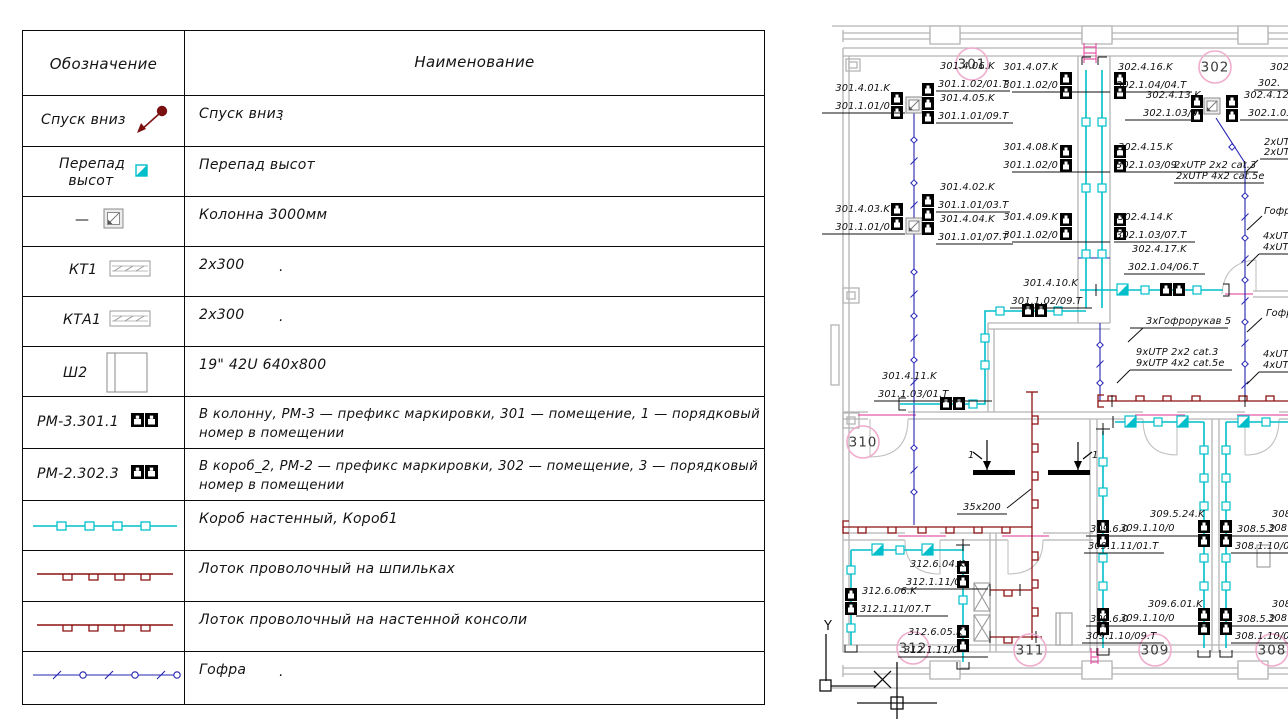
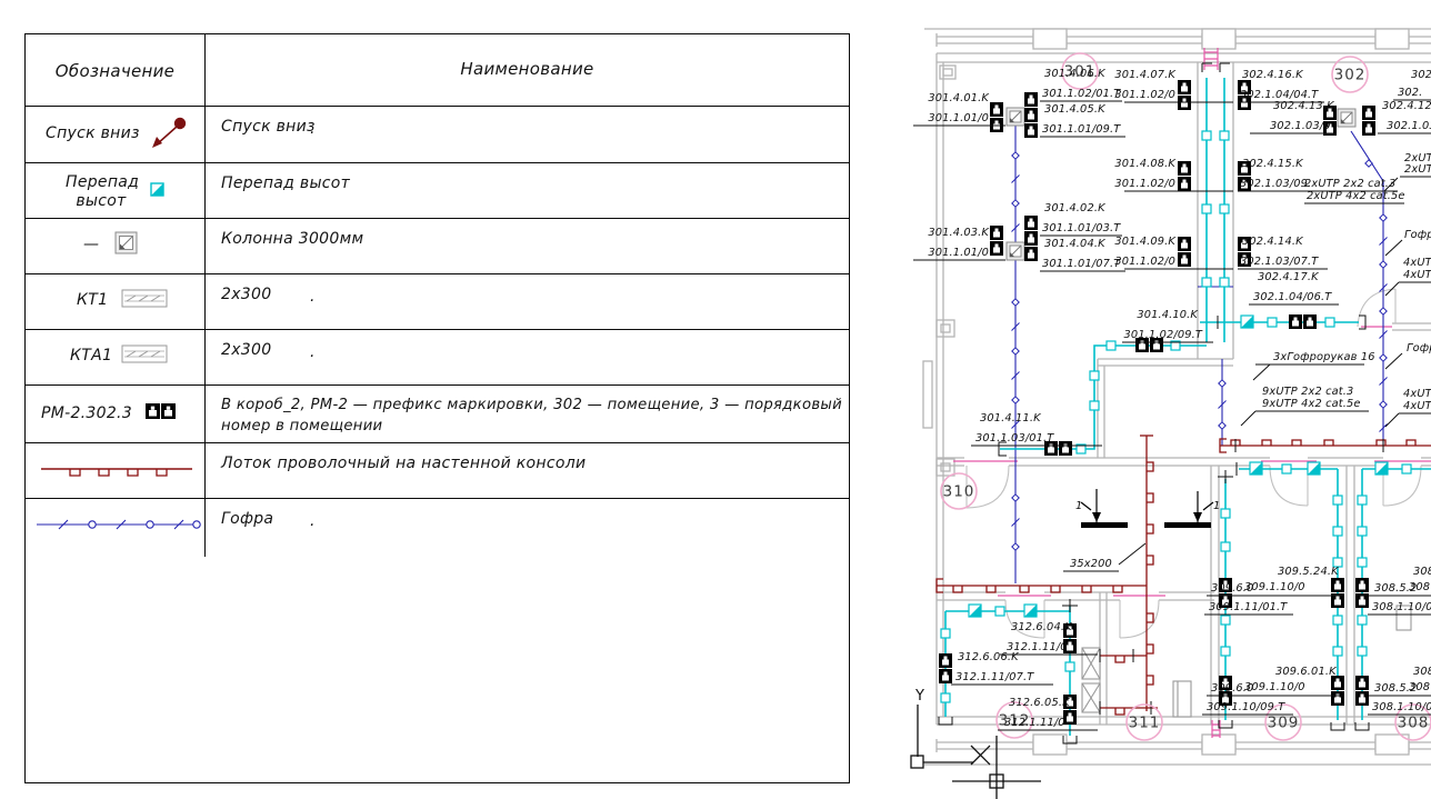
  301
  302
  310
  312
  311
  309
  308
  301.4.01.K
  301.1.01/0
  301.4.06.K
  301.1.02/01.T
  301.4.05.K
  301.1.01/09.T
  301.4.03.K
  301.1.01/0
  301.4.02.K
  301.1.01/03.T
  301.4.04.K
  301.1.01/07.T
  301.4.07.K
  301.1.02/0
  302.4.16.K
  302.1.04/04.T
  302.4.13.K
  302.1.03/0
  302.4.12
  302.1.0
  301.4.08.K
  301.1.02/0
  302.4.15.K
  302.1.03/09.
  2xUTP 2x2 cat.3
  2xUTP 4x2 cat.5e
  2xUT
  2xUT
  301.4.09.K
  301.1.02/0
  302.4.14.K
  302.1.03/07.T
  302.4.17.K
  302.1.04/06.T
  301.4.10.K
  301.1.02/09.T
- 3хГофрорукав 5
+ 3хГофрорукав 16
  9хUTP 2x2 cat.3
  9хUTP 4x2 cat.5e
  302
  302.
  Гофр
  4хUT
  4хUT
  Гоф
  4хUT
  4хUT
  301.4.11.K
  301.1.03/01.T
  35x200
  312.6.04.K
  312.1.11/0
  312.6.06.K
  312.1.11/07.T
  312.6.05.K
  312.1.11/0
  309.5.24.K
  309.6.0
  309.1.10/0
  309.1.11/01.T
  309.6.01.K
  309.6.0
  309.1.10/0
  309.1.10/09.T
  308.5.2
  308
  308.1.10/0
  308.5.2
  308
  308.1.10/0
  1
  1
  Y
  Обозначение
  Наименование
  Спуск вниз
  Спуск вниз
  .
  Перепад высот
  Перепад высот
  —
  Колонна 3000мм
  КТ1
  2x300
  .
  КТА1
  2x300
  .
- Ш2
- 19" 42U 640x800
- РМ-3.301.1
- В колонну, РМ-3 — префикс маркировки, 301 — помещение, 1 — порядковый номер в помещении
  РМ-2.302.3
  В короб_2, РМ-2 — префикс маркировки, 302 — помещение, 3 — порядковый номер в помещении
- Короб настенный, Короб1
- Лоток проволочный на шпильках
  Лоток проволочный на настенной консоли
  Гофра
  .
